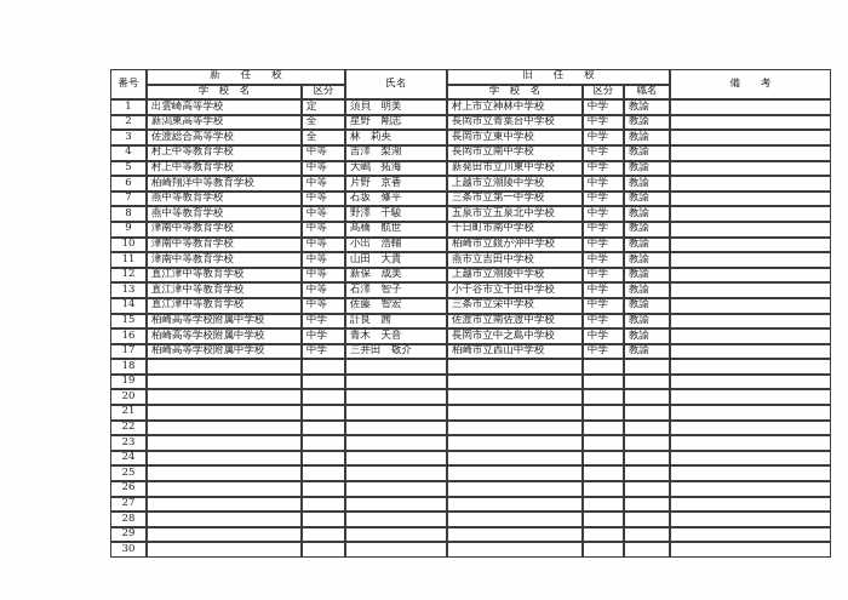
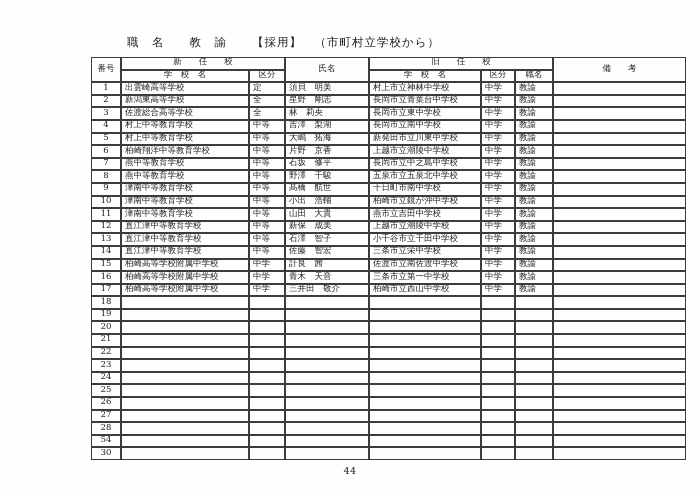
+ 職 名 教 諭 【採用】 （市町村立学校から）
  番号	新 任 校	氏名	旧 任 校	備 考
  学 校 名	区分	学 校 名	区分	職名
  1	出雲崎高等学校	定	須貝 明美	村上市立神林中学校	中学	教諭
  2	新潟東高等学校	全	星野 剛志	長岡市立青葉台中学校	中学	教諭
  3	佐渡総合高等学校	全	林 莉央	長岡市立東中学校	中学	教諭
  4	村上中等教育学校	中等	吉澤 梨湖	長岡市立南中学校	中学	教諭
  5	村上中等教育学校	中等	大嶋 拓海	新発田市立川東中学校	中学	教諭
  6	柏崎翔洋中等教育学校	中等	片野 京香	上越市立潮陵中学校	中学	教諭
- 7	燕中等教育学校	中等	石坂 修平	三条市立第一中学校	中学	教諭
+ 7	燕中等教育学校	中等	石坂 修平	長岡市立中之島中学校	中学	教諭
  8	燕中等教育学校	中等	野澤 千駿	五泉市立五泉北中学校	中学	教諭
  9	津南中等教育学校	中等	髙橋 航世	十日町市南中学校	中学	教諭
  10	津南中等教育学校	中等	小出 浩輔	柏崎市立鏡が沖中学校	中学	教諭
  11	津南中等教育学校	中等	山田 大貴	燕市立吉田中学校	中学	教諭
  12	直江津中等教育学校	中等	新保 成美	上越市立潮陵中学校	中学	教諭
  13	直江津中等教育学校	中等	石澤 智子	小千谷市立千田中学校	中学	教諭
  14	直江津中等教育学校	中等	佐藤 智宏	三条市立栄中学校	中学	教諭
  15	柏崎高等学校附属中学校	中学	計良 茜	佐渡市立南佐渡中学校	中学	教諭
- 16	柏崎高等学校附属中学校	中学	青木 天音	長岡市立中之島中学校	中学	教諭
+ 16	柏崎高等学校附属中学校	中学	青木 天音	三条市立第一中学校	中学	教諭
  17	柏崎高等学校附属中学校	中学	三井田 敬介	柏崎市立西山中学校	中学	教諭
  18
  19
  20
  21
  22
  23
  24
  25
  26
  27
  28
- 29
+ 54
  30
+ 44
